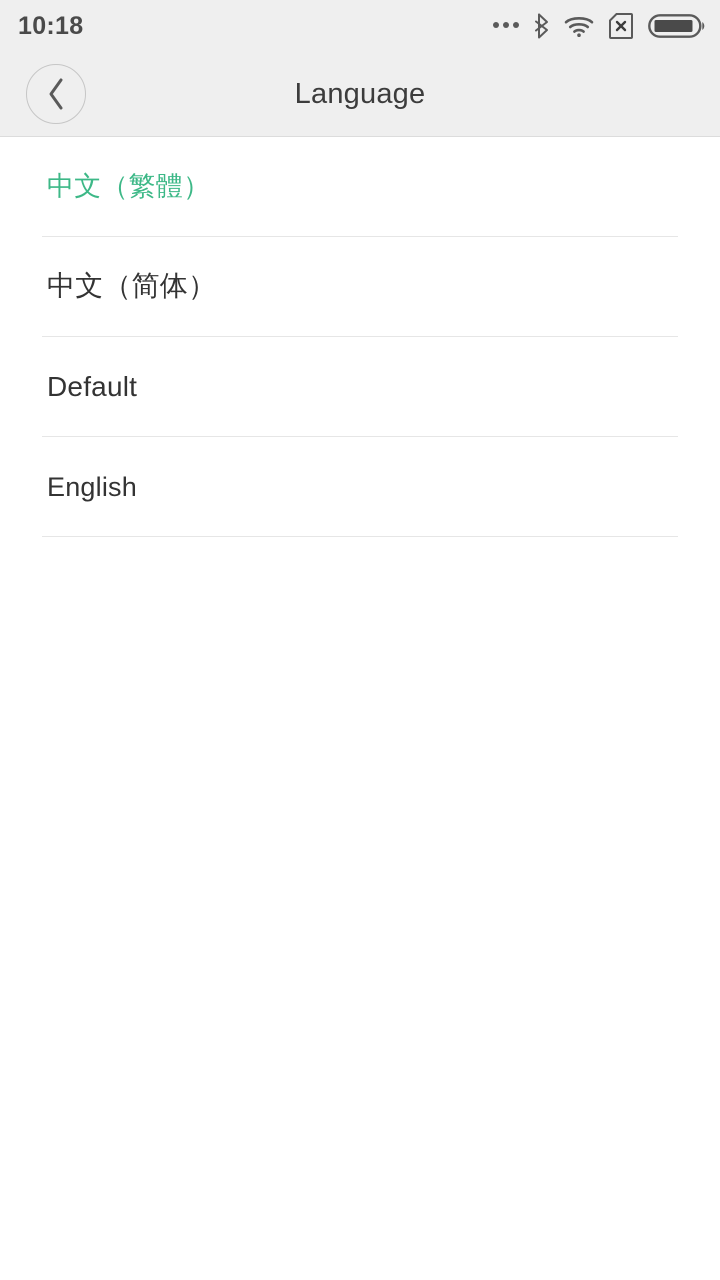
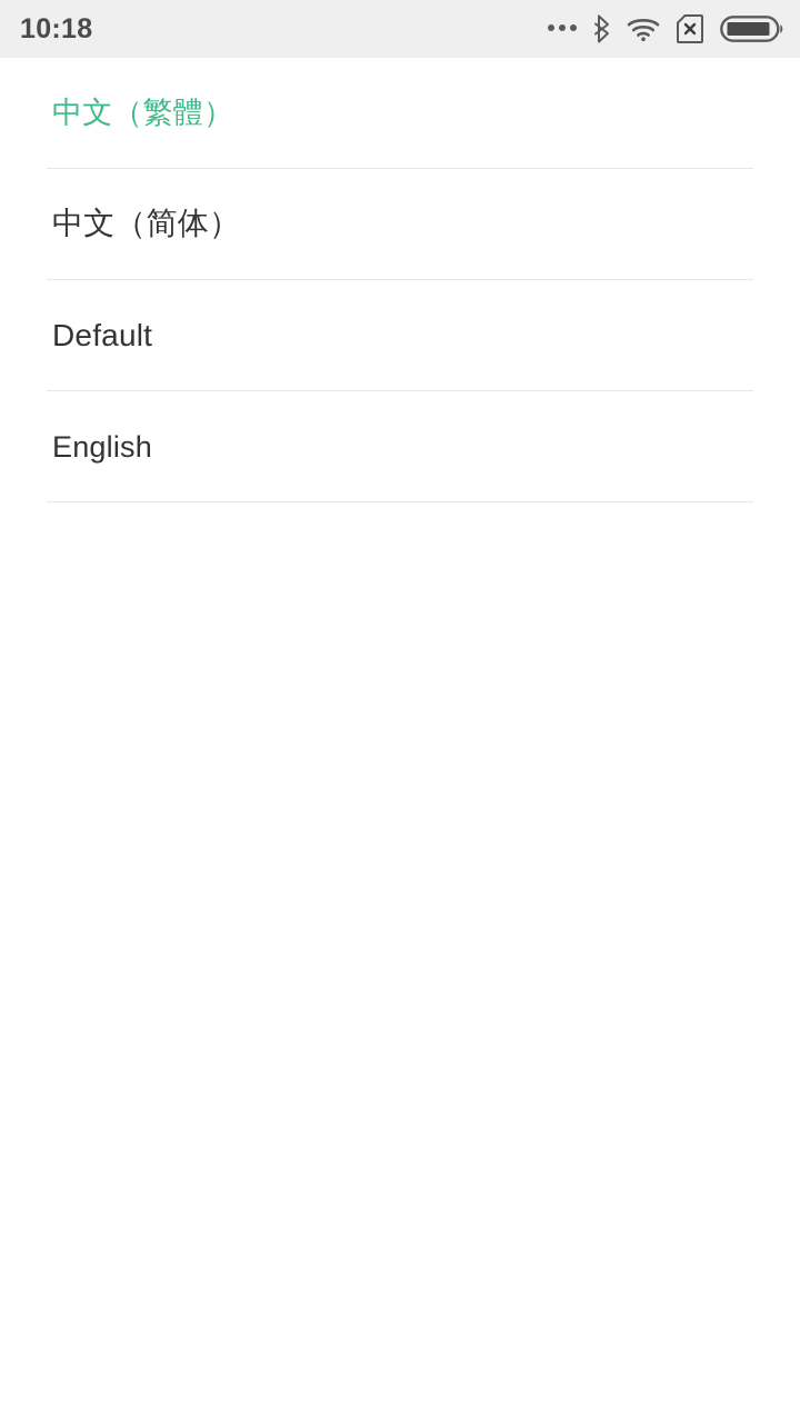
  10:18
- Language
  中文（繁體）
  中文（简体）
  Default
  English
